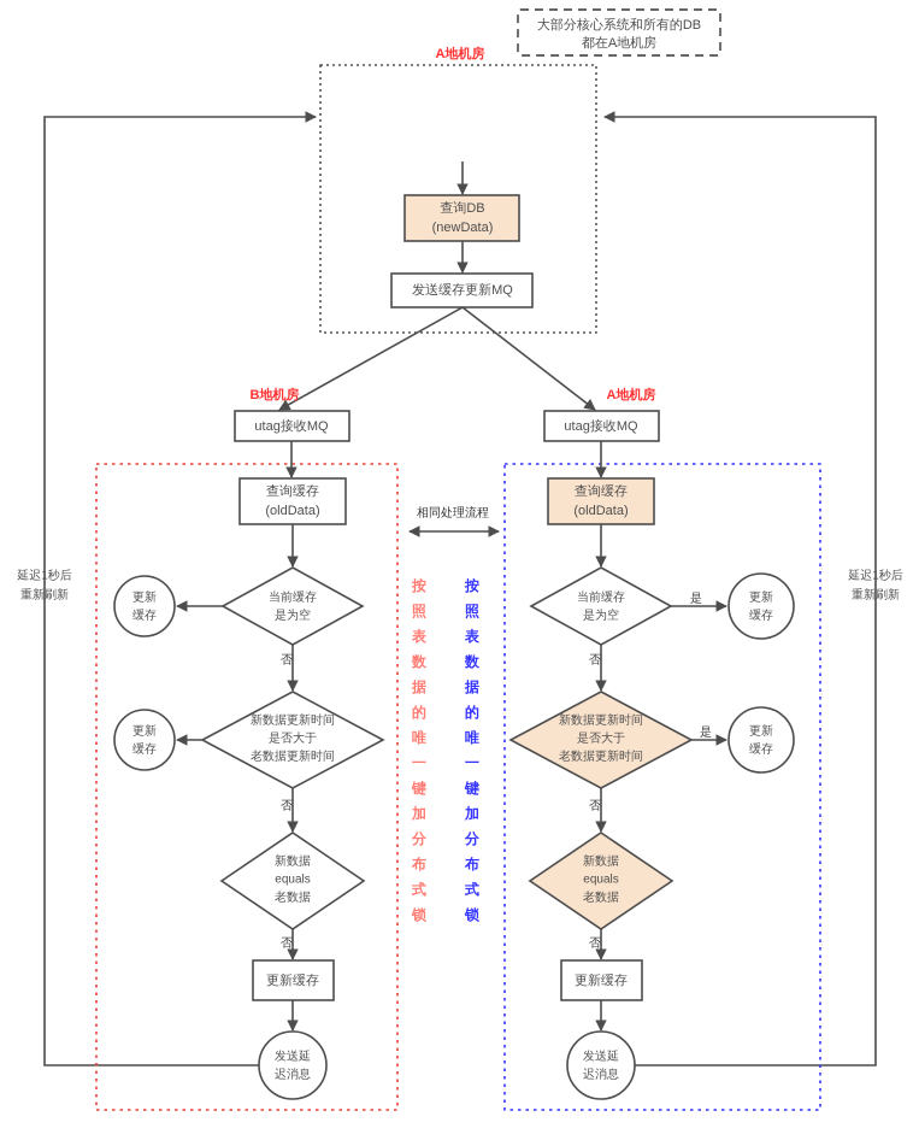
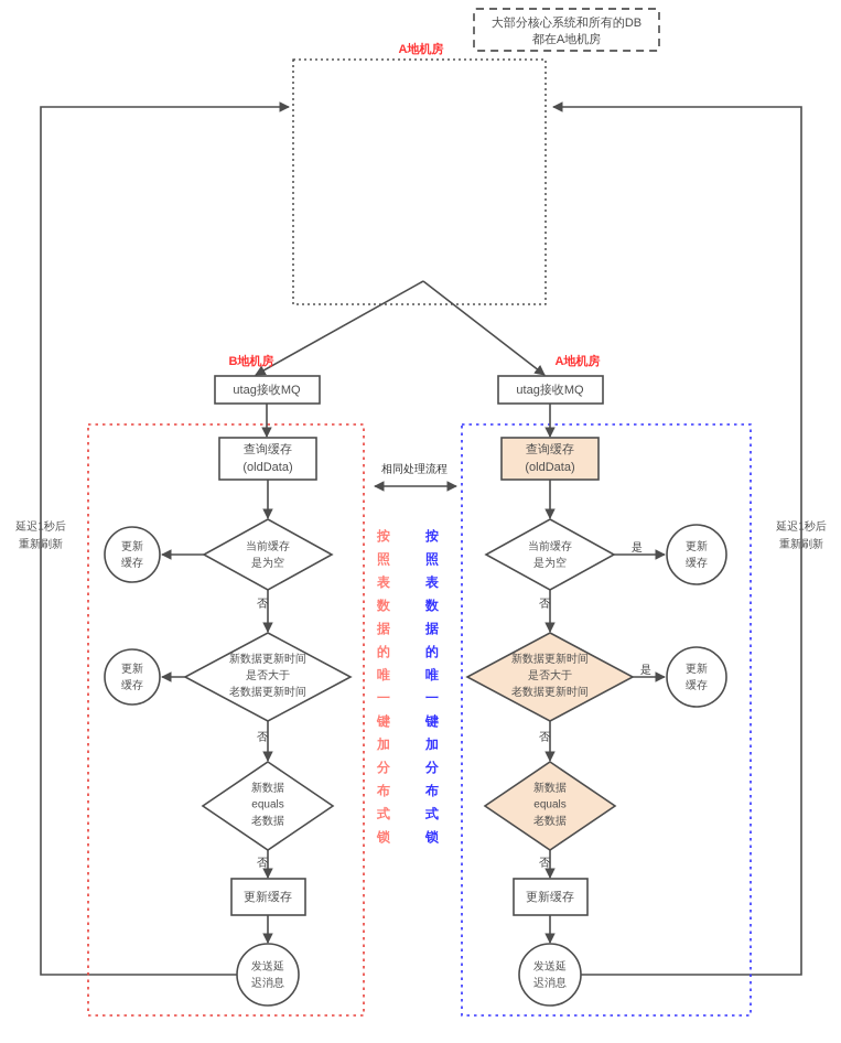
  大部分核心系统和所有的DB
  都在A地机房
  A地机房
- 查询DB
- (newData)
- 发送缓存更新MQ
  B地机房
  utag接收MQ
  查询缓存
  (oldData)
  当前缓存
  是为空
  更新
  缓存
  否
  新数据更新时间
  是否大于
  老数据更新时间
  更新
  缓存
  否
  新数据
  equals
  老数据
  否
  更新缓存
  发送延
  迟消息
  按照表数据的唯一键加分布式锁
  A地机房
  utag接收MQ
  查询缓存
  (oldData)
  当前缓存
  是为空
  是
  更新
  缓存
  否
  新数据更新时间
  是否大于
  老数据更新时间
  是
  更新
  缓存
  否
  新数据
  equals
  老数据
  否
  更新缓存
  发送延
  迟消息
  按照表数据的唯一键加分布式锁
  相同处理流程
  延迟1秒后
  重新刷新
  延迟1秒后
  重新刷新
